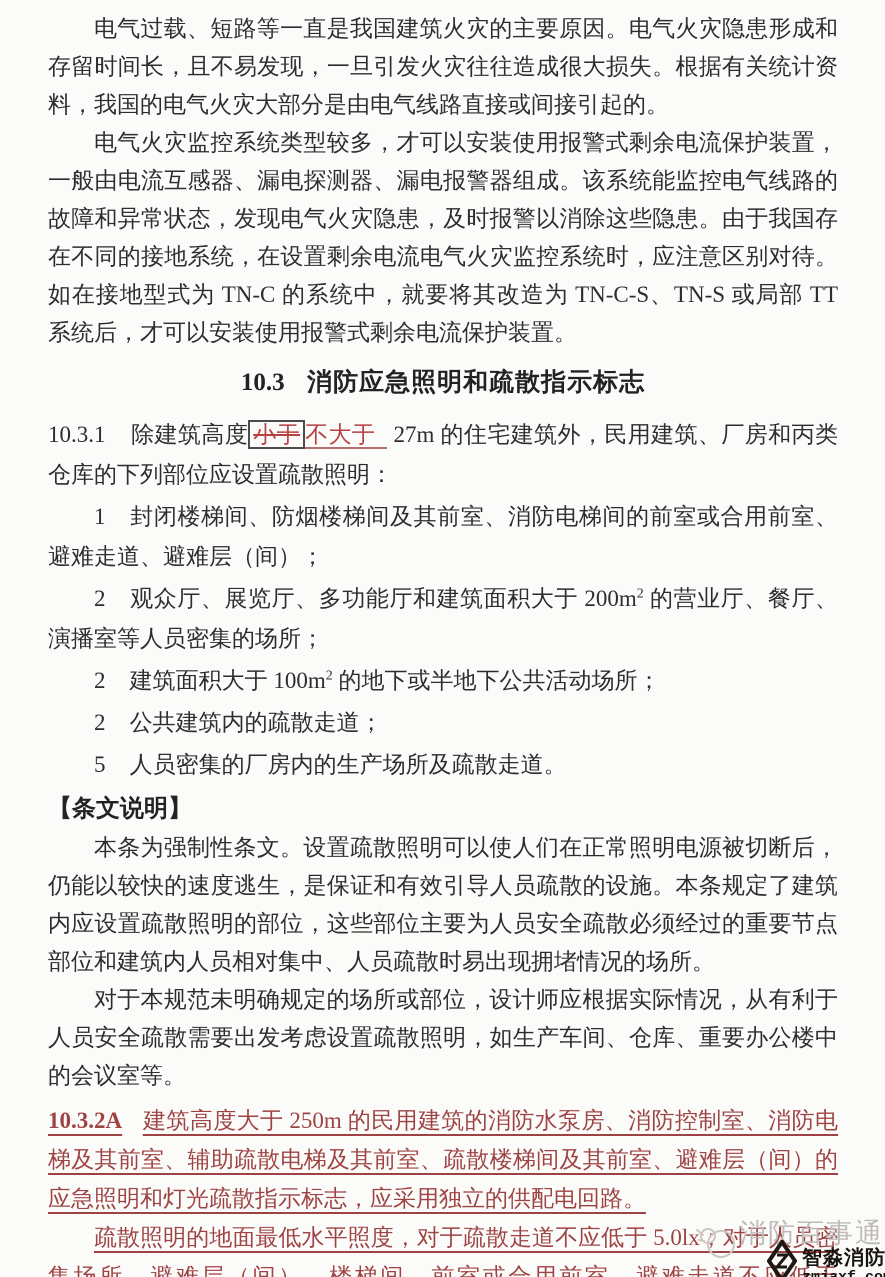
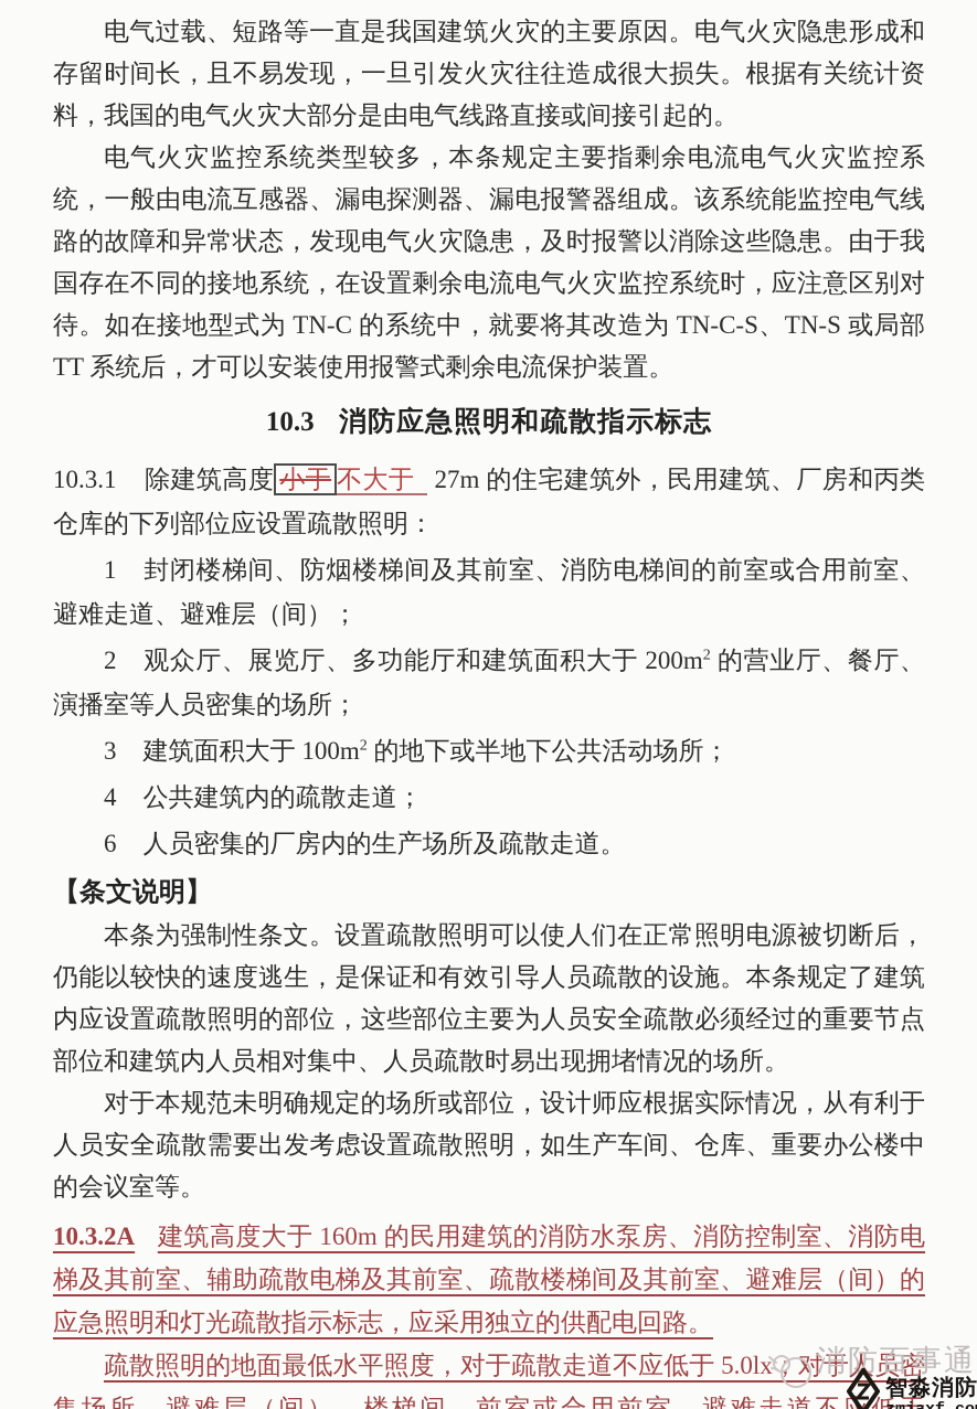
  电气过载、短路等一直是我国建筑火灾的主要原因。电气火灾隐患形成和存留时间长，且不易发现，一旦引发火灾往往造成很大损失。根据有关统计资料，我国的电气火灾大部分是由电气线路直接或间接引起的。
- 电气火灾监控系统类型较多，才可以安装使用报警式剩余电流保护装置，一般由电流互感器、漏电探测器、漏电报警器组成。该系统能监控电气线路的故障和异常状态，发现电气火灾隐患，及时报警以消除这些隐患。由于我国存在不同的接地系统，在设置剩余电流电气火灾监控系统时，应注意区别对待。如在接地型式为 TN-C 的系统中，就要将其改造为 TN-C-S、TN-S 或局部 TT 系统后，才可以安装使用报警式剩余电流保护装置。
+ 电气火灾监控系统类型较多，本条规定主要指剩余电流电气火灾监控系统，一般由电流互感器、漏电探测器、漏电报警器组成。该系统能监控电气线路的故障和异常状态，发现电气火灾隐患，及时报警以消除这些隐患。由于我国存在不同的接地系统，在设置剩余电流电气火灾监控系统时，应注意区别对待。如在接地型式为 TN-C 的系统中，就要将其改造为 TN-C-S、TN-S 或局部 TT 系统后，才可以安装使用报警式剩余电流保护装置。
  10.3 消防应急照明和疏散指示标志
  10.3.1 除建筑高度 小于 不大于 27m 的住宅建筑外，民用建筑、厂房和丙类仓库的下列部位应设置疏散照明：
  1 封闭楼梯间、防烟楼梯间及其前室、消防电梯间的前室或合用前室、避难走道、避难层（间）；
  2 观众厅、展览厅、多功能厅和建筑面积大于 200m2 的营业厅、餐厅、演播室等人员密集的场所；
- 2 建筑面积大于 100m2 的地下或半地下公共活动场所；
+ 3 建筑面积大于 100m2 的地下或半地下公共活动场所；
- 2 公共建筑内的疏散走道；
+ 4 公共建筑内的疏散走道；
- 5 人员密集的厂房内的生产场所及疏散走道。
+ 6 人员密集的厂房内的生产场所及疏散走道。
  【条文说明】
  本条为强制性条文。设置疏散照明可以使人们在正常照明电源被切断后，仍能以较快的速度逃生，是保证和有效引导人员疏散的设施。本条规定了建筑内应设置疏散照明的部位，这些部位主要为人员安全疏散必须经过的重要节点部位和建筑内人员相对集中、人员疏散时易出现拥堵情况的场所。
  对于本规范未明确规定的场所或部位，设计师应根据实际情况，从有利于人员安全疏散需要出发考虑设置疏散照明，如生产车间、仓库、重要办公楼中的会议室等。
- 10.3.2A 建筑高度大于 250m 的民用建筑的消防水泵房、消防控制室、消防电梯及其前室、辅助疏散电梯及其前室、疏散楼梯间及其前室、避难层（间）的应急照明和灯光疏散指示标志，应采用独立的供配电回路。
+ 10.3.2A 建筑高度大于 160m 的民用建筑的消防水泵房、消防控制室、消防电梯及其前室、辅助疏散电梯及其前室、疏散楼梯间及其前室、避难层（间）的应急照明和灯光疏散指示标志，应采用独立的供配电回路。
  消防百事通
  智淼消防
